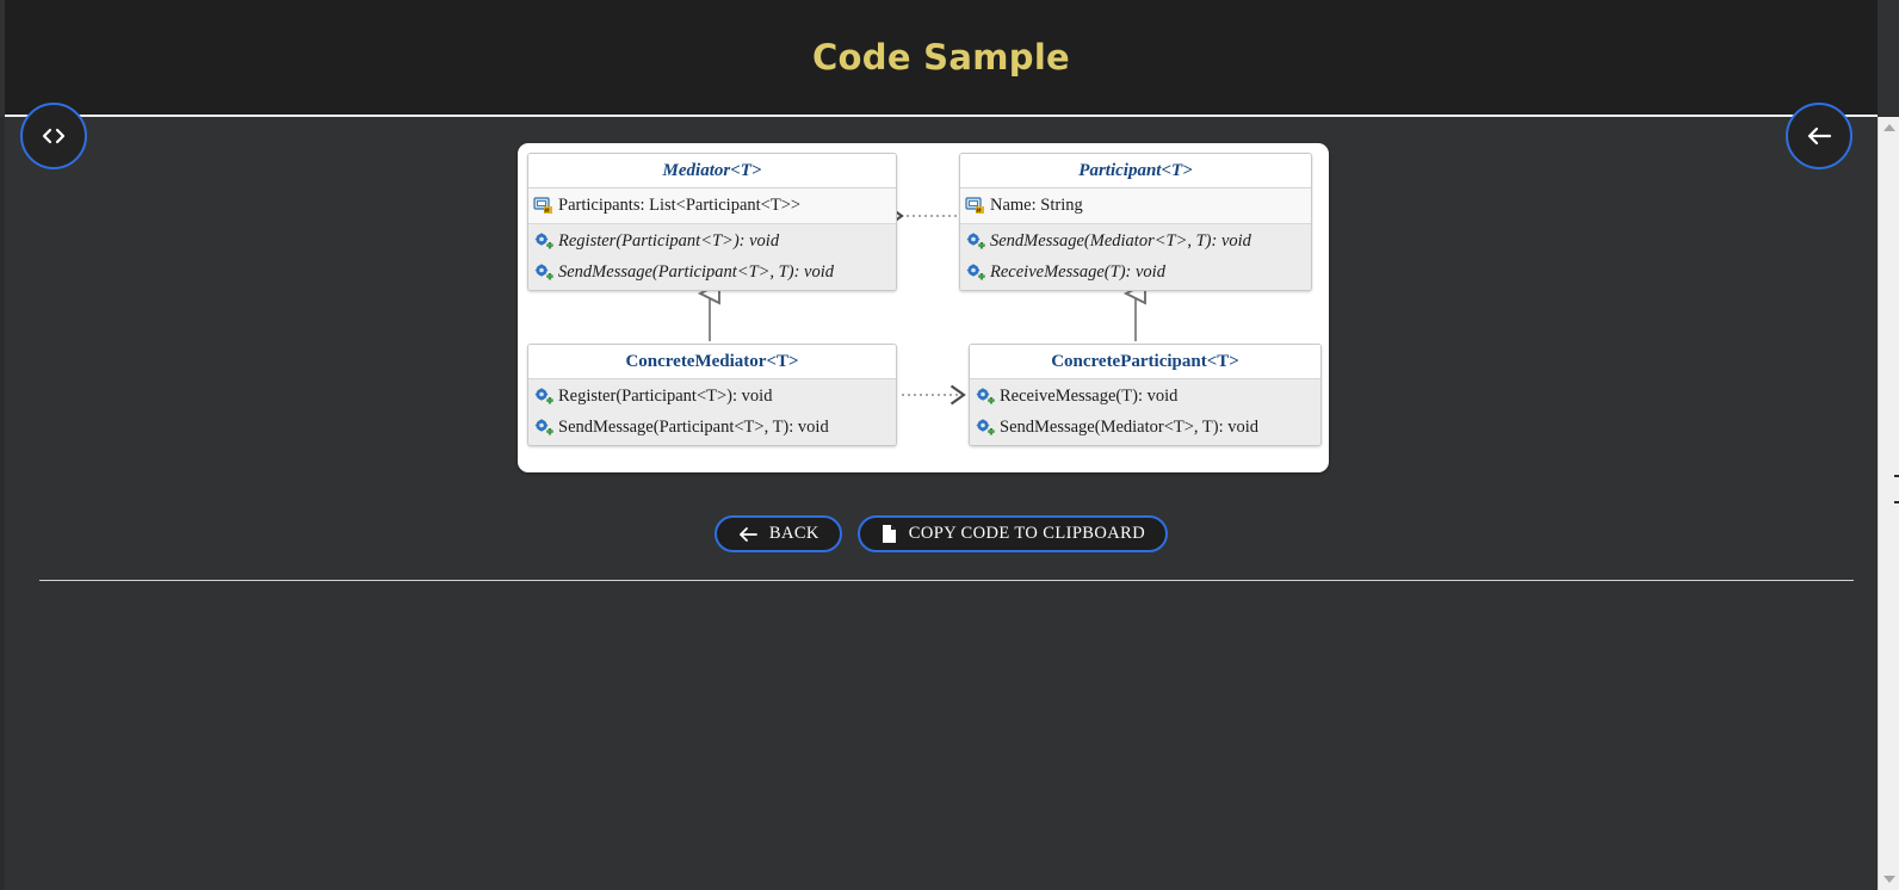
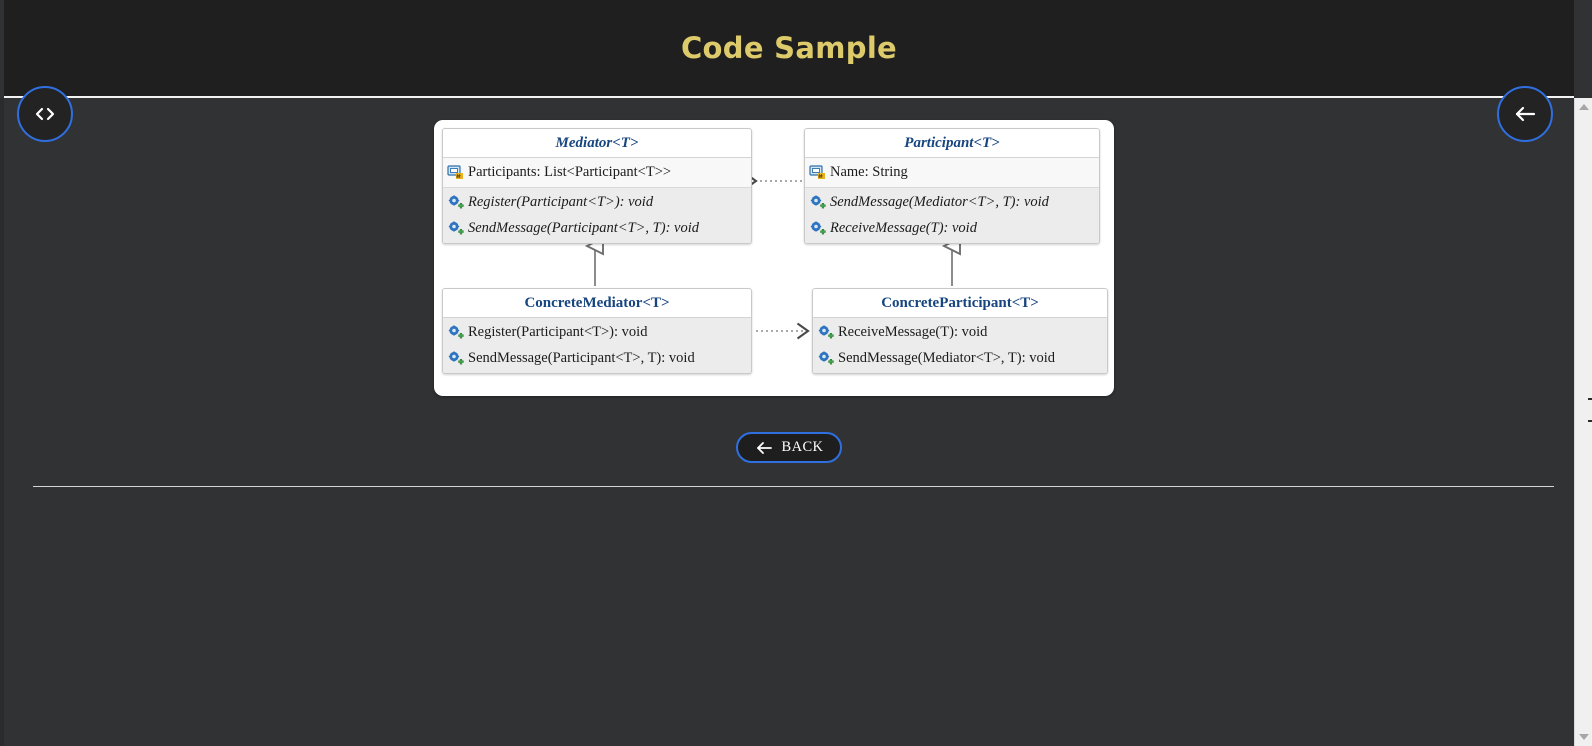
  Code Sample
  Mediator<T>
  Participants: List<Participant<T>>
  Register(Participant<T>): void
  SendMessage(Participant<T>, T): void
  Participant<T>
  Name: String
  SendMessage(Mediator<T>, T): void
  ReceiveMessage(T): void
  ConcreteMediator<T>
  Register(Participant<T>): void
  SendMessage(Participant<T>, T): void
  ConcreteParticipant<T>
  ReceiveMessage(T): void
  SendMessage(Mediator<T>, T): void
  BACK
- COPY CODE TO CLIPBOARD
